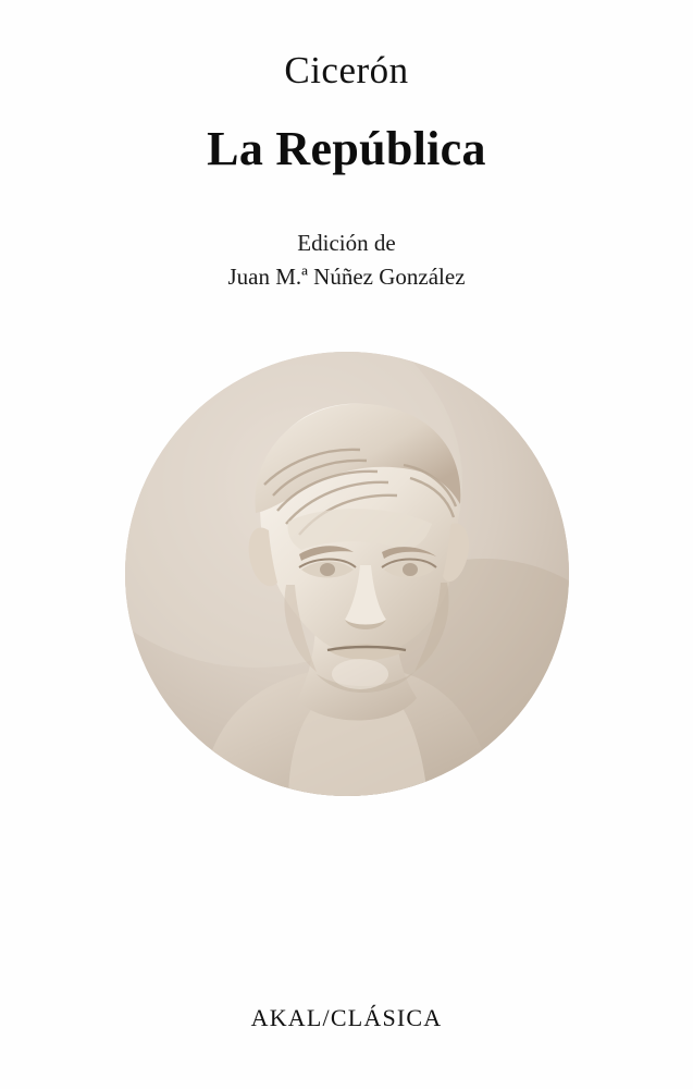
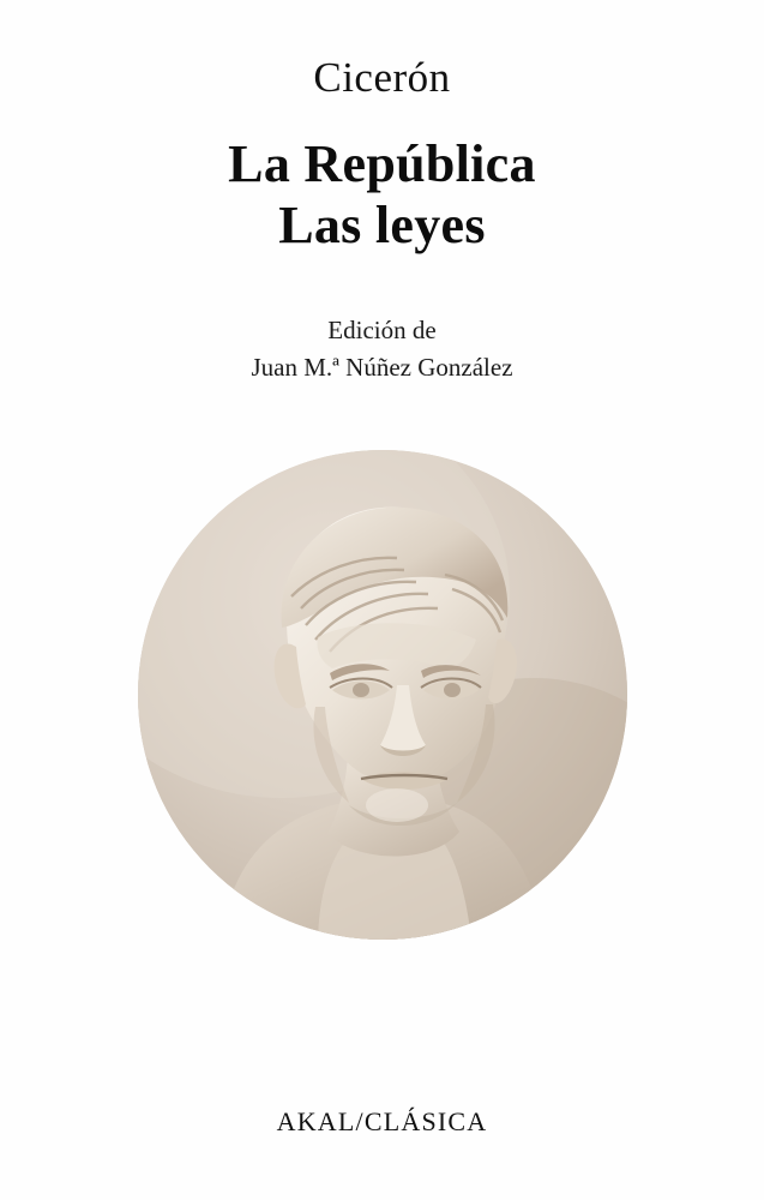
  Cicerón
  La República
+ Las leyes
  Edición de
  Juan M.ª Núñez González
  AKAL/CLÁSICA
